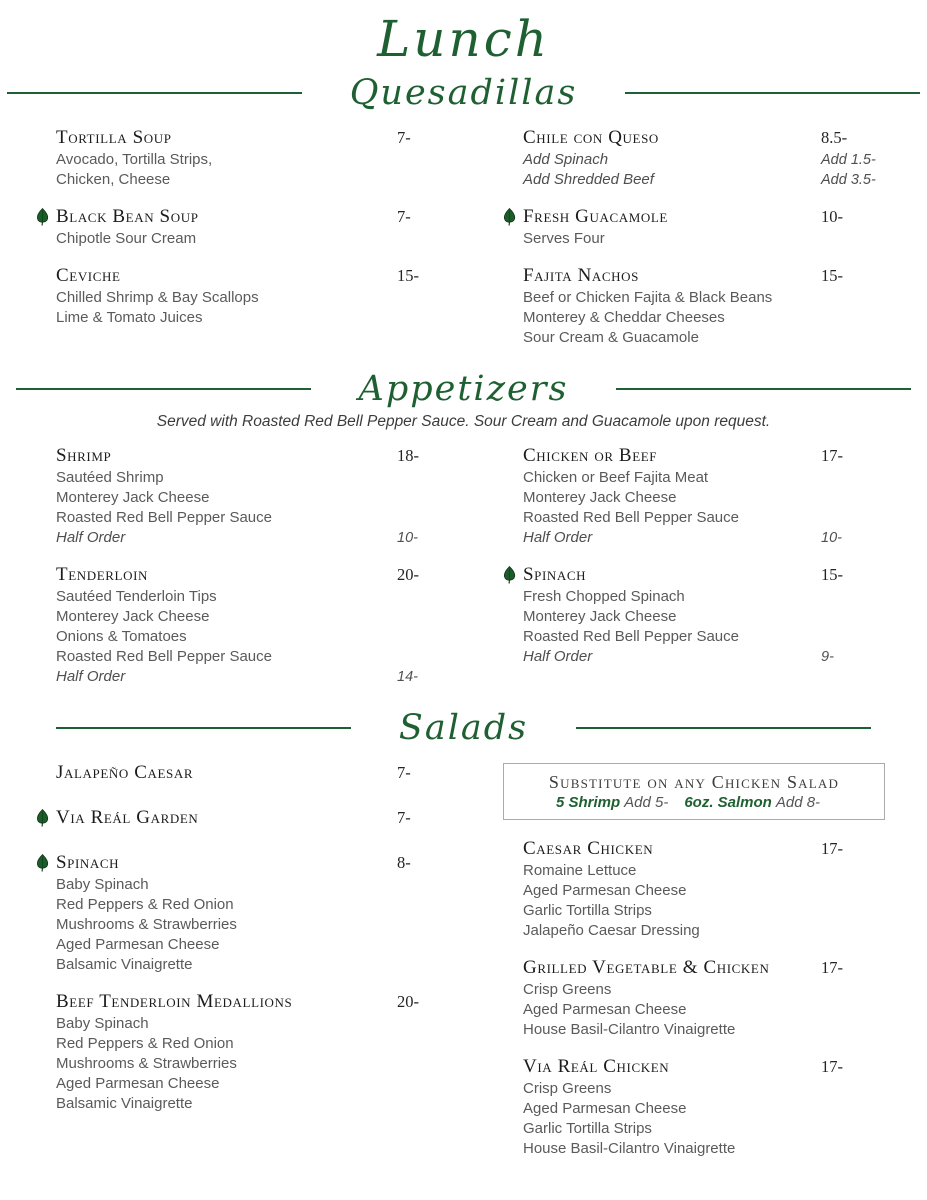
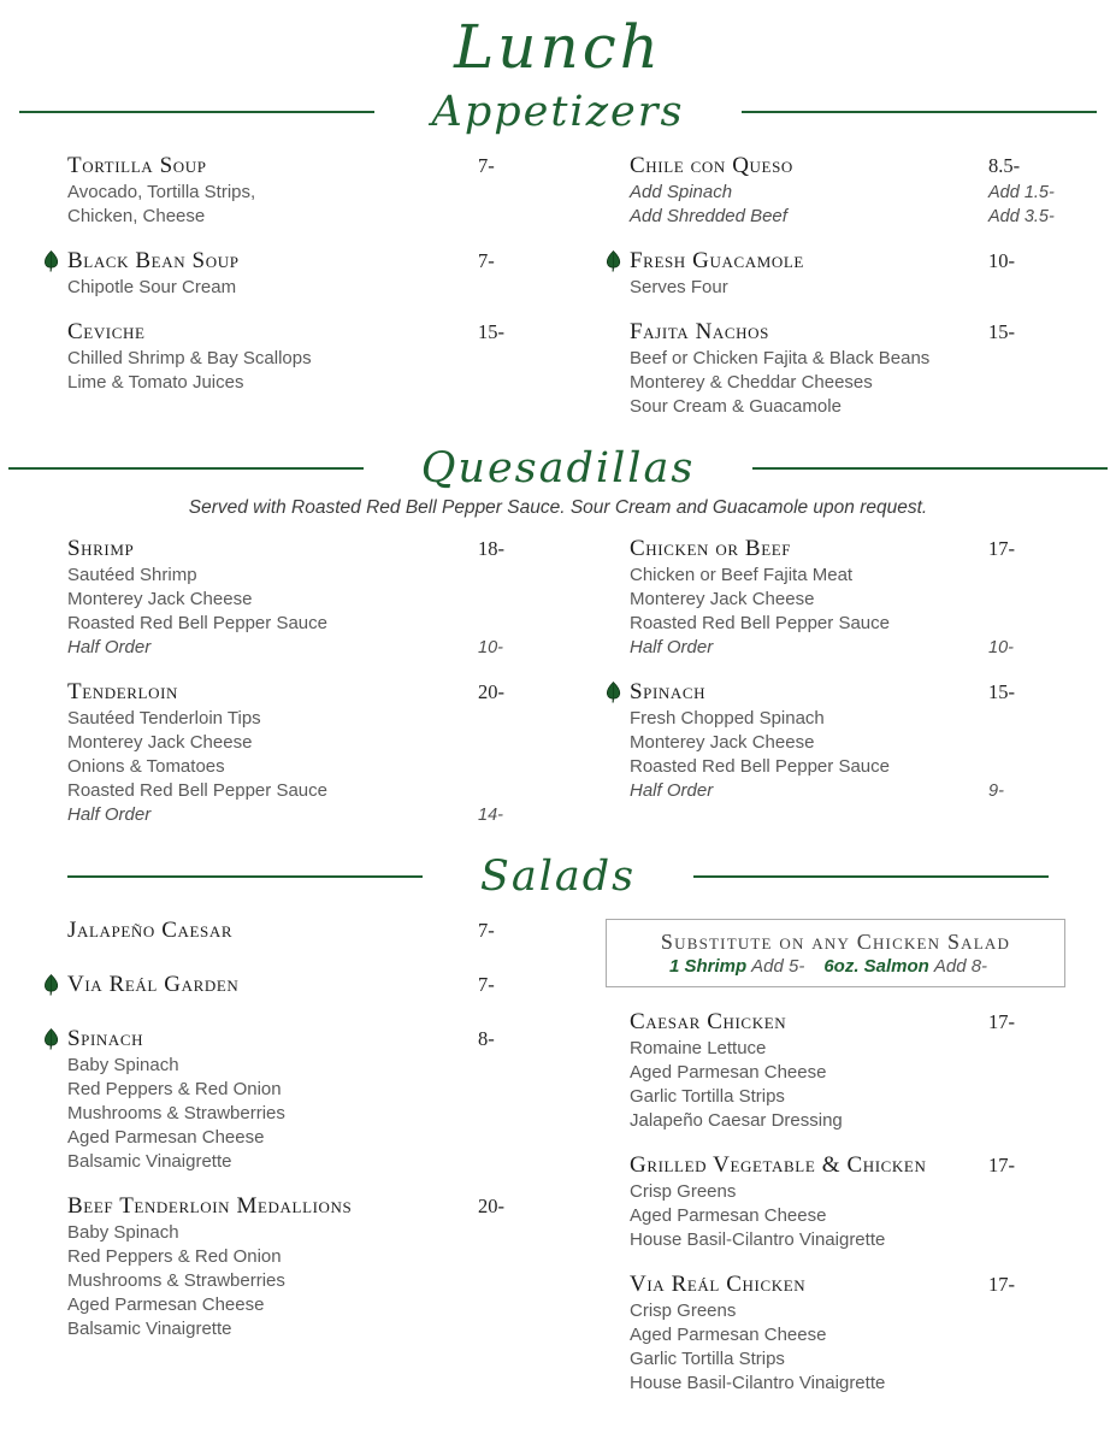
  Lunch
- Quesadillas
+ Appetizers
  Tortilla Soup
  7-
  Avocado, Tortilla Strips,
  Chicken, Cheese
  Black Bean Soup
  7-
  Chipotle Sour Cream
  Ceviche
  15-
  Chilled Shrimp & Bay Scallops
  Lime & Tomato Juices
  Chile con Queso
  8.5-
  Add Spinach
  Add 1.5-
  Add Shredded Beef
  Add 3.5-
  Fresh Guacamole
  10-
  Serves Four
  Fajita Nachos
  15-
  Beef or Chicken Fajita & Black Beans
  Monterey & Cheddar Cheeses
  Sour Cream & Guacamole
- Appetizers
+ Quesadillas
  Served with Roasted Red Bell Pepper Sauce. Sour Cream and Guacamole upon request.
  Shrimp
  18-
  Sautéed Shrimp
  Monterey Jack Cheese
  Roasted Red Bell Pepper Sauce
  Half Order
  10-
  Tenderloin
  20-
  Sautéed Tenderloin Tips
  Monterey Jack Cheese
  Onions & Tomatoes
  Roasted Red Bell Pepper Sauce
  Half Order
  14-
  Chicken or Beef
  17-
  Chicken or Beef Fajita Meat
  Monterey Jack Cheese
  Roasted Red Bell Pepper Sauce
  Half Order
  10-
  Spinach
  15-
  Fresh Chopped Spinach
  Monterey Jack Cheese
  Roasted Red Bell Pepper Sauce
  Half Order
  9-
  Salads
  Jalapeño Caesar
  7-
  Via Reál Garden
  7-
  Spinach
  8-
  Baby Spinach
  Red Peppers & Red Onion
  Mushrooms & Strawberries
  Aged Parmesan Cheese
  Balsamic Vinaigrette
  Beef Tenderloin Medallions
  20-
  Baby Spinach
  Red Peppers & Red Onion
  Mushrooms & Strawberries
  Aged Parmesan Cheese
  Balsamic Vinaigrette
  Substitute on any Chicken Salad
- 5 Shrimp Add 5- 6oz. Salmon Add 8-
+ 1 Shrimp Add 5- 6oz. Salmon Add 8-
  Caesar Chicken
  17-
  Romaine Lettuce
  Aged Parmesan Cheese
  Garlic Tortilla Strips
  Jalapeño Caesar Dressing
  Grilled Vegetable & Chicken
  17-
  Crisp Greens
  Aged Parmesan Cheese
  House Basil-Cilantro Vinaigrette
  Via Reál Chicken
  17-
  Crisp Greens
  Aged Parmesan Cheese
  Garlic Tortilla Strips
  House Basil-Cilantro Vinaigrette
